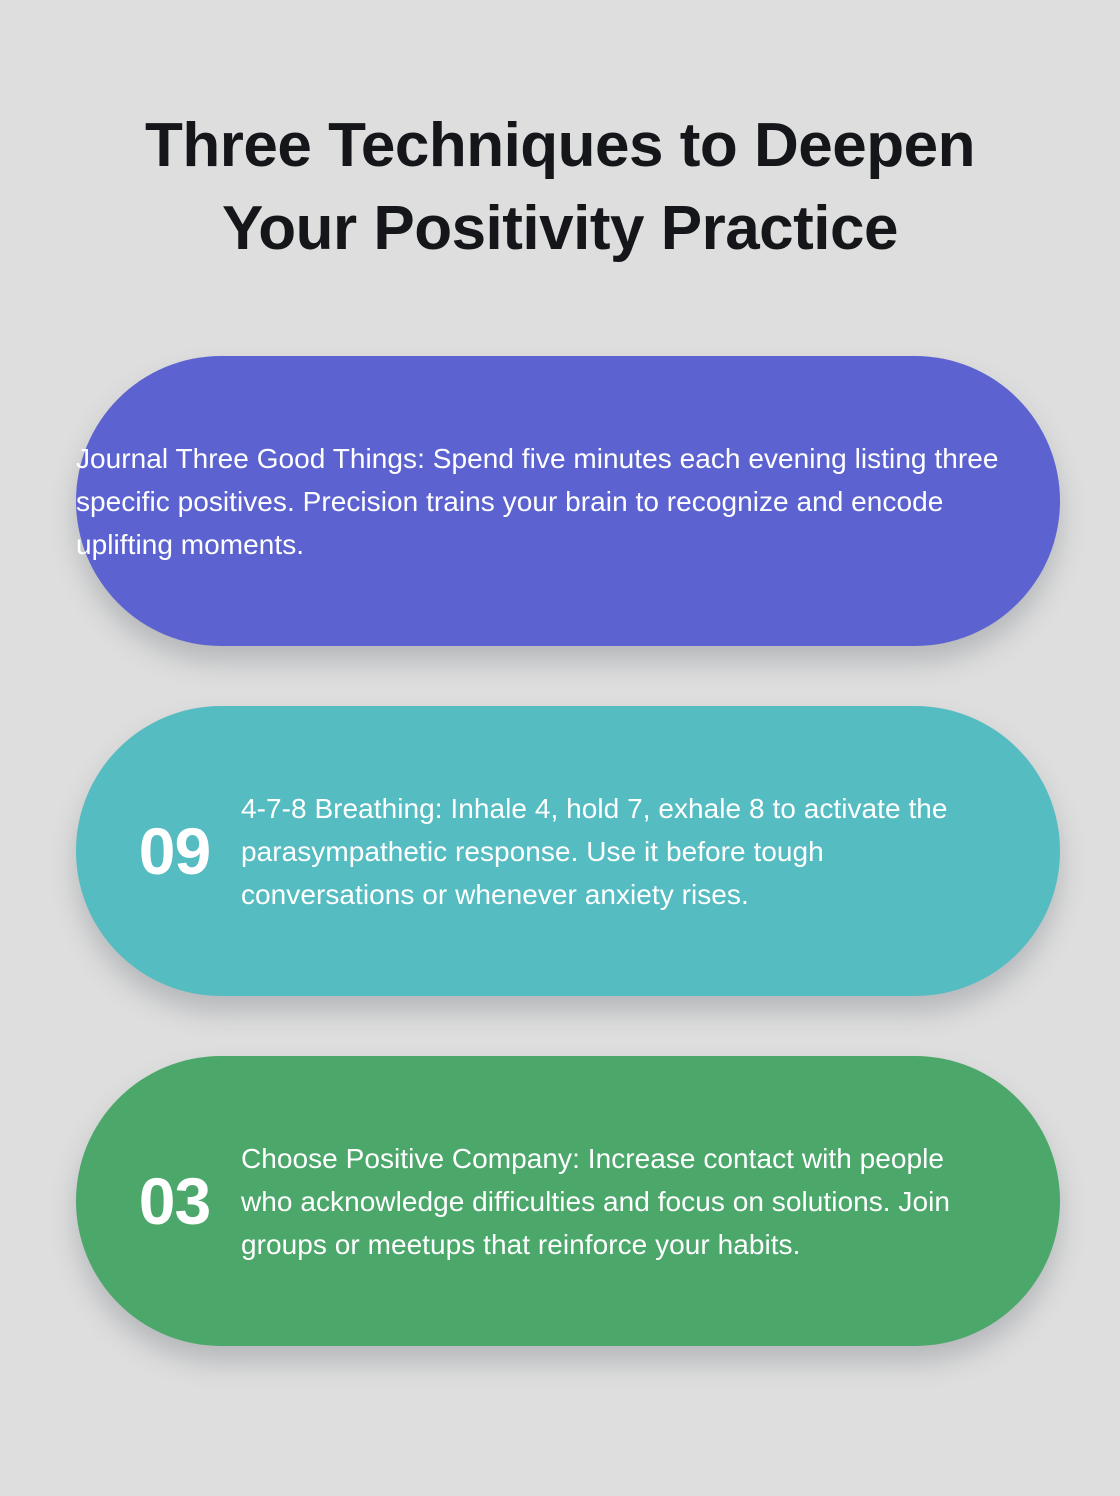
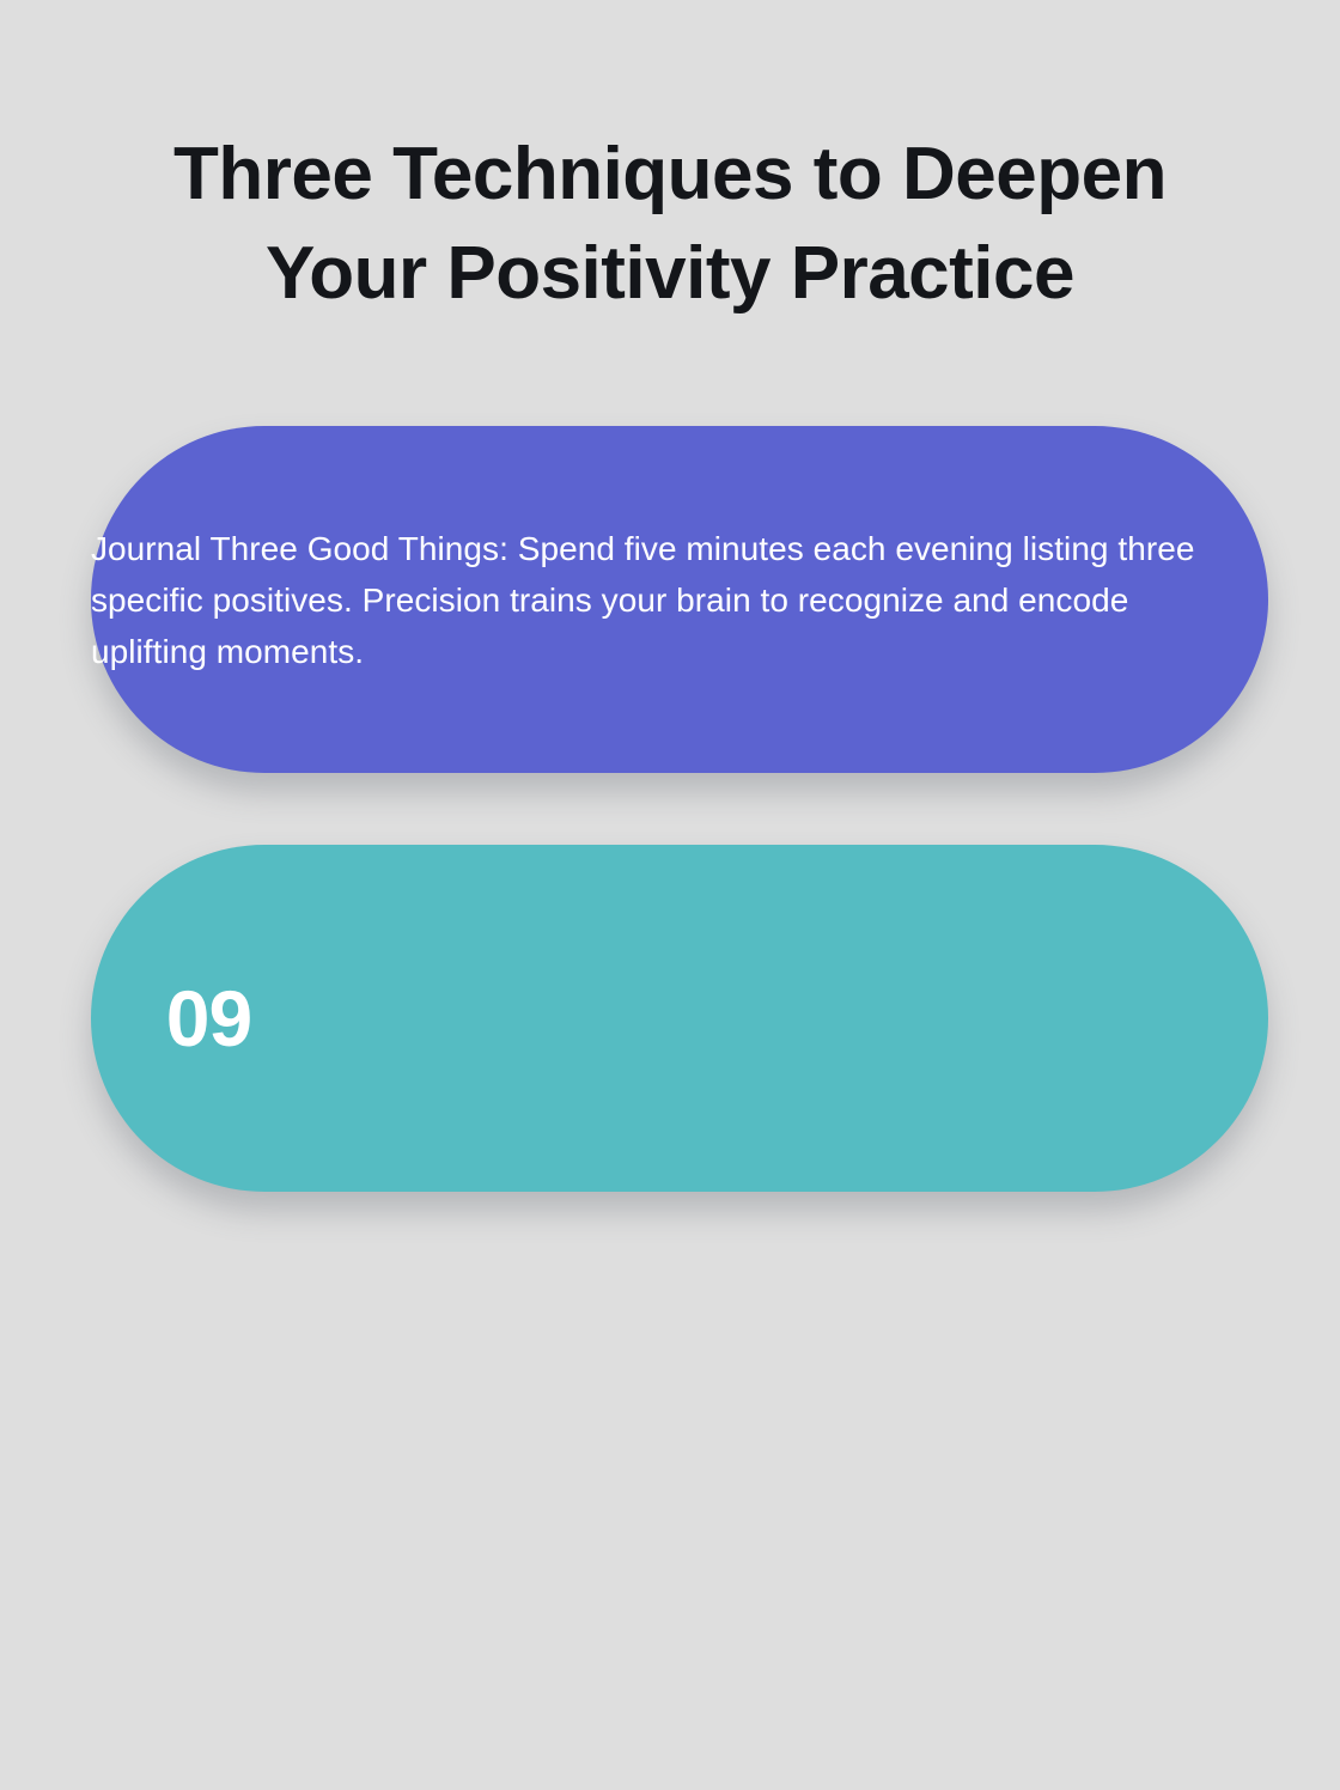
  Three Techniques to Deepen
  Your Positivity Practice
  Journal Three Good Things: Spend five minutes each evening listing three specific positives. Precision trains your brain to recognize and encode uplifting moments.
  09
- 4-7-8 Breathing: Inhale 4, hold 7, exhale 8 to activate the parasympathetic response. Use it before tough conversations or whenever anxiety rises.
- 03
- Choose Positive Company: Increase contact with people who acknowledge difficulties and focus on solutions. Join groups or meetups that reinforce your habits.
